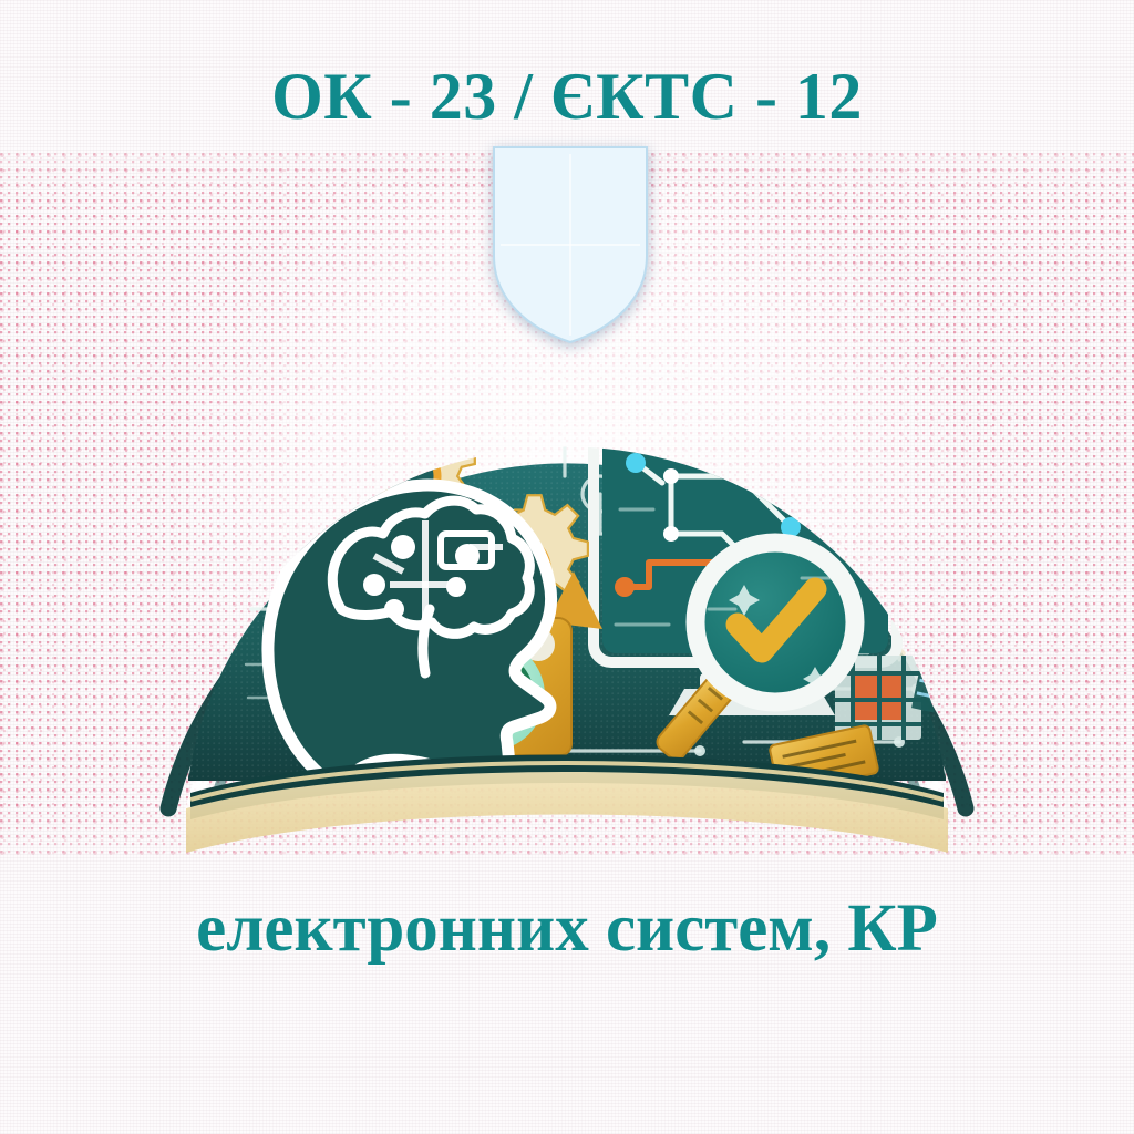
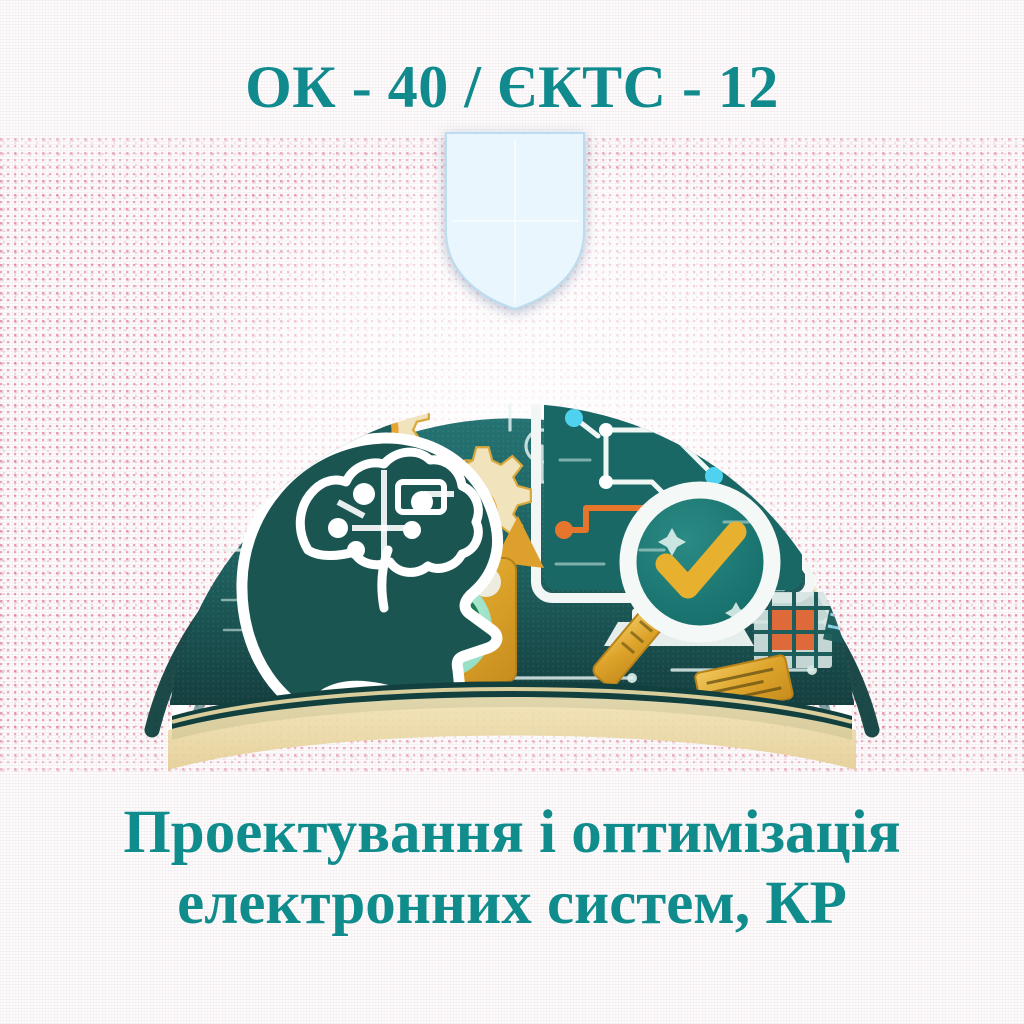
- ОК - 23 / ЄКТС - 12
+ ОК - 40 / ЄКТС - 12
+ Проектування і оптимізація
  електронних систем, КР
